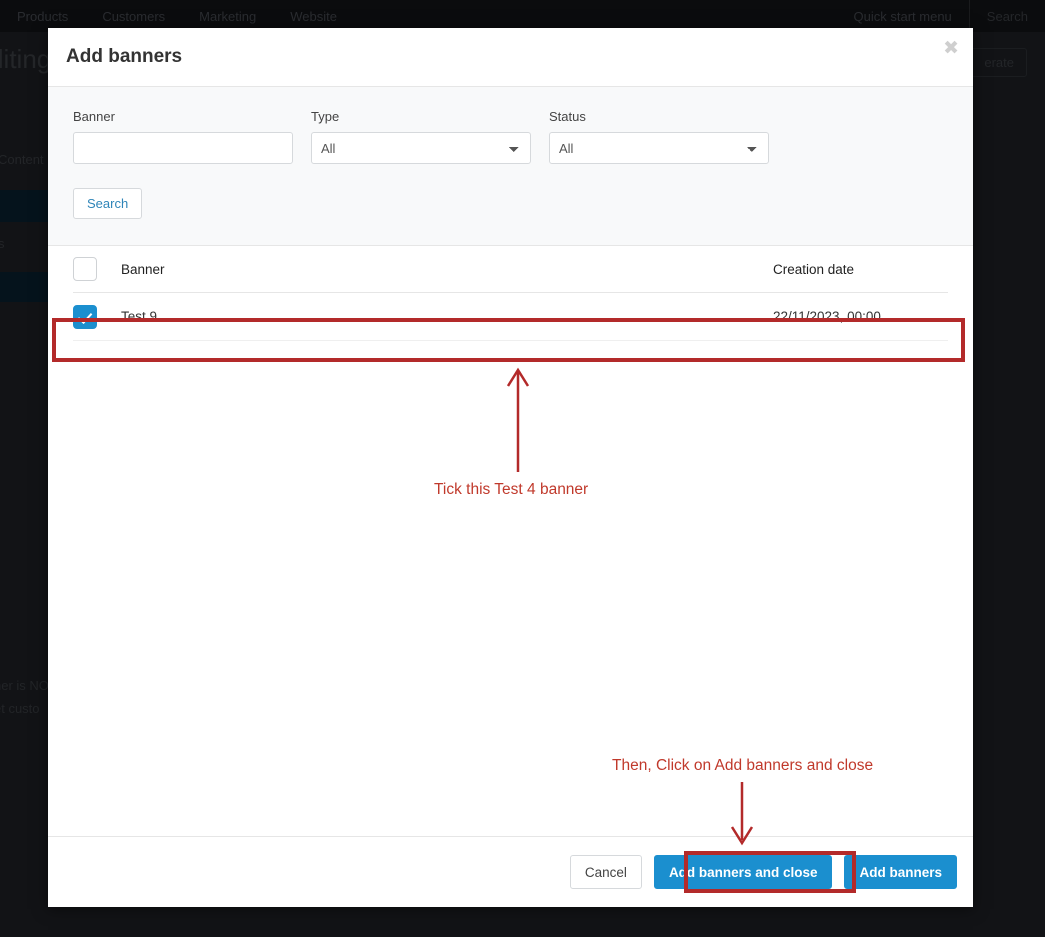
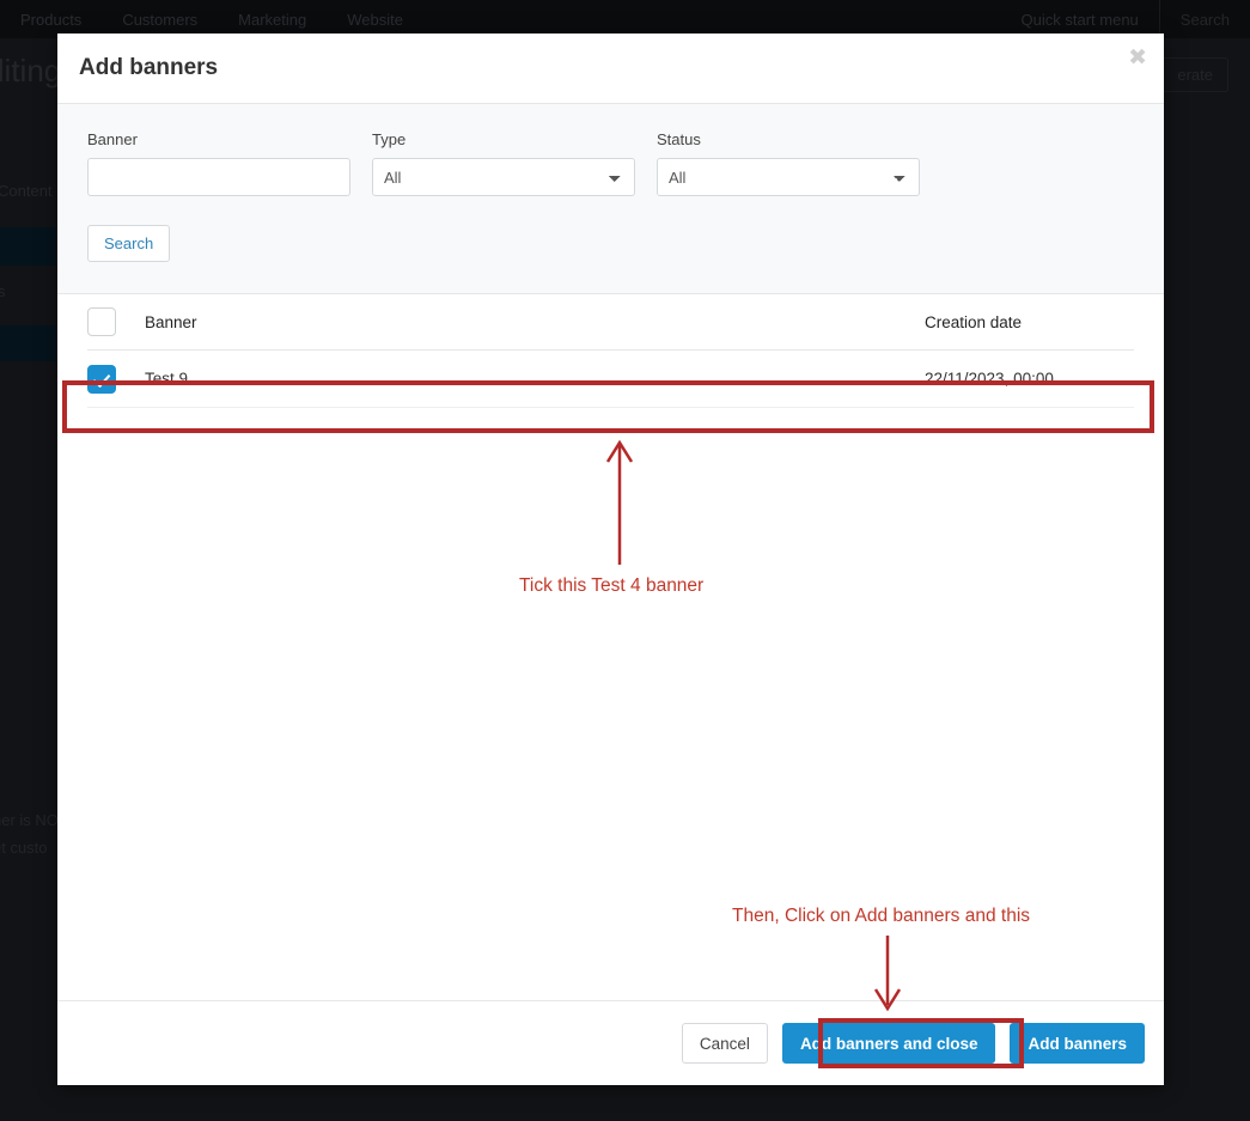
  Products
  Customers
  Marketing
  Website
  Quick start menu
  Search
  liting
  er is NO
  Add banners
  ✖
  Banner
  Type
  All
  Status
  All
  Search
  Banner
  Creation date
  Test 9
  22/11/2023, 00:00
  Cancel
  Add banners and close
  Add banners
  Tick this Test 4 banner
- Then, Click on Add banners and close
+ Then, Click on Add banners and this
